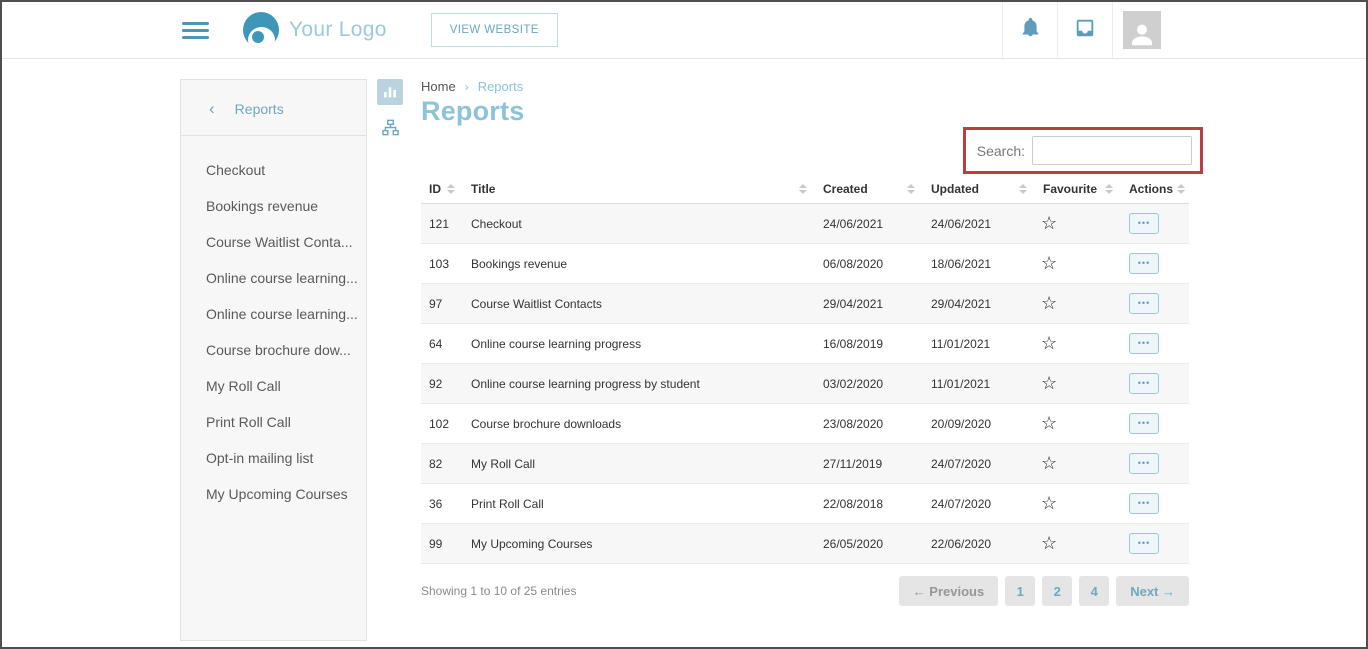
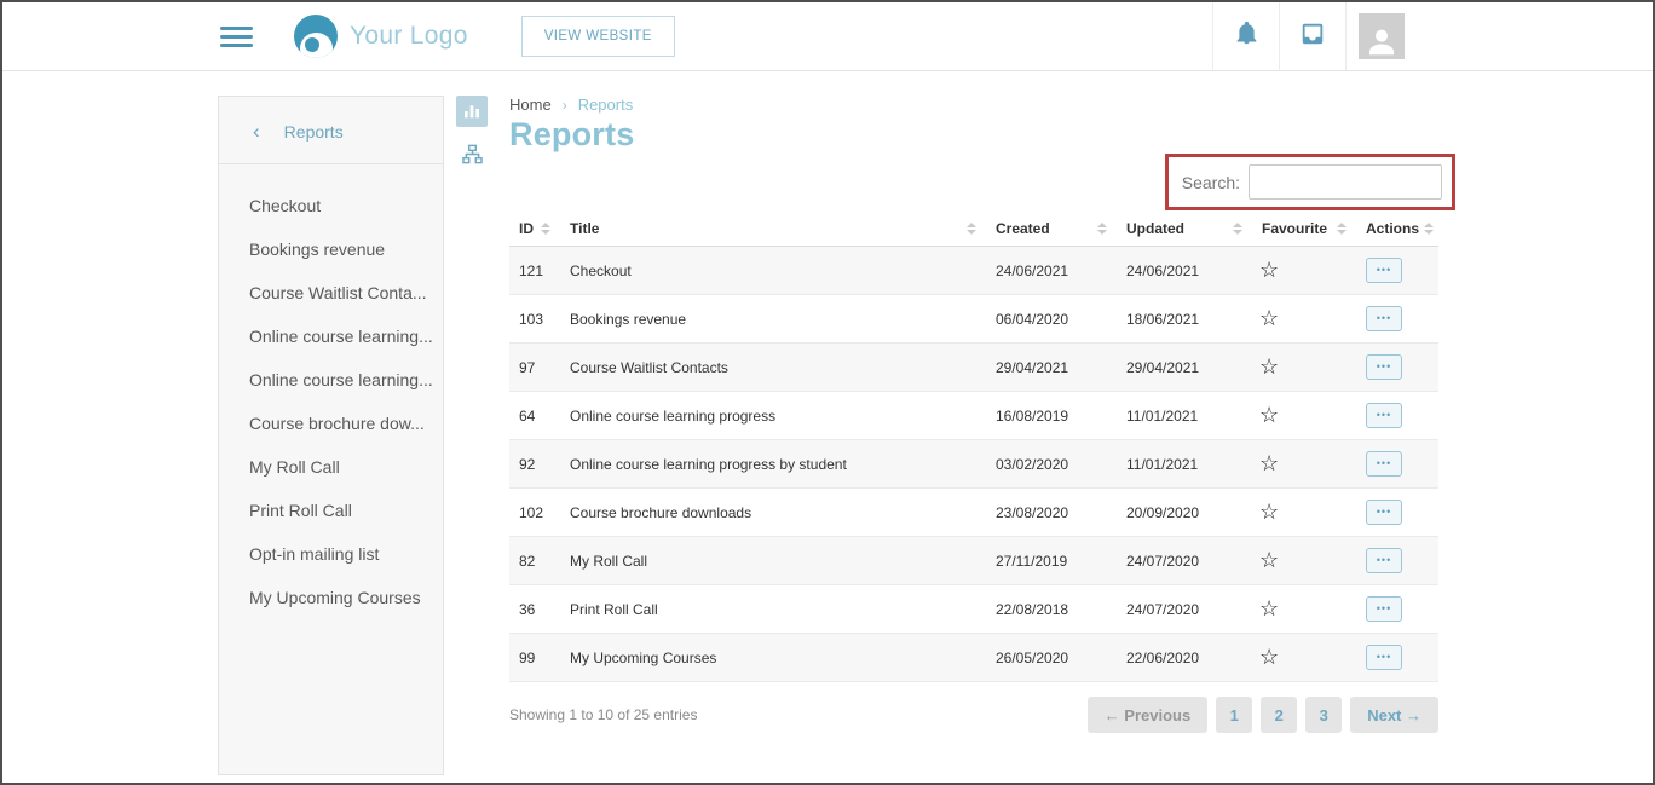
  Your Logo
  VIEW WEBSITE
  ‹
  Reports
  Checkout
  Bookings revenue
  Course Waitlist Conta...
  Online course learning...
  Online course learning...
  Course brochure dow...
  My Roll Call
  Print Roll Call
  Opt-in mailing list
  My Upcoming Courses
  Home
  ›
  Reports
  Reports
  Search:
  ID	Title	Created	Updated	Favourite	Actions
  121	Checkout	24/06/2021	24/06/2021	☆	•••
- 103	Bookings revenue	06/08/2020	18/06/2021	☆	•••
+ 103	Bookings revenue	06/04/2020	18/06/2021	☆	•••
  97	Course Waitlist Contacts	29/04/2021	29/04/2021	☆	•••
  64	Online course learning progress	16/08/2019	11/01/2021	☆	•••
  92	Online course learning progress by student	03/02/2020	11/01/2021	☆	•••
  102	Course brochure downloads	23/08/2020	20/09/2020	☆	•••
  82	My Roll Call	27/11/2019	24/07/2020	☆	•••
  36	Print Roll Call	22/08/2018	24/07/2020	☆	•••
  99	My Upcoming Courses	26/05/2020	22/06/2020	☆	•••
  Showing 1 to 10 of 25 entries
  ← Previous
  1
  2
- 4
+ 3
  Next →
